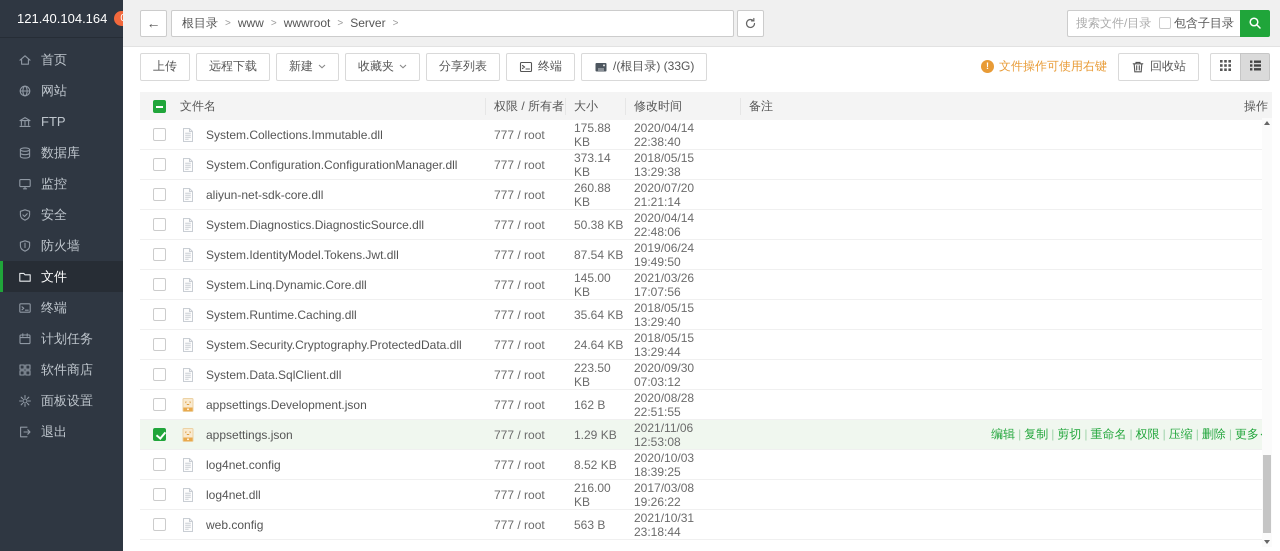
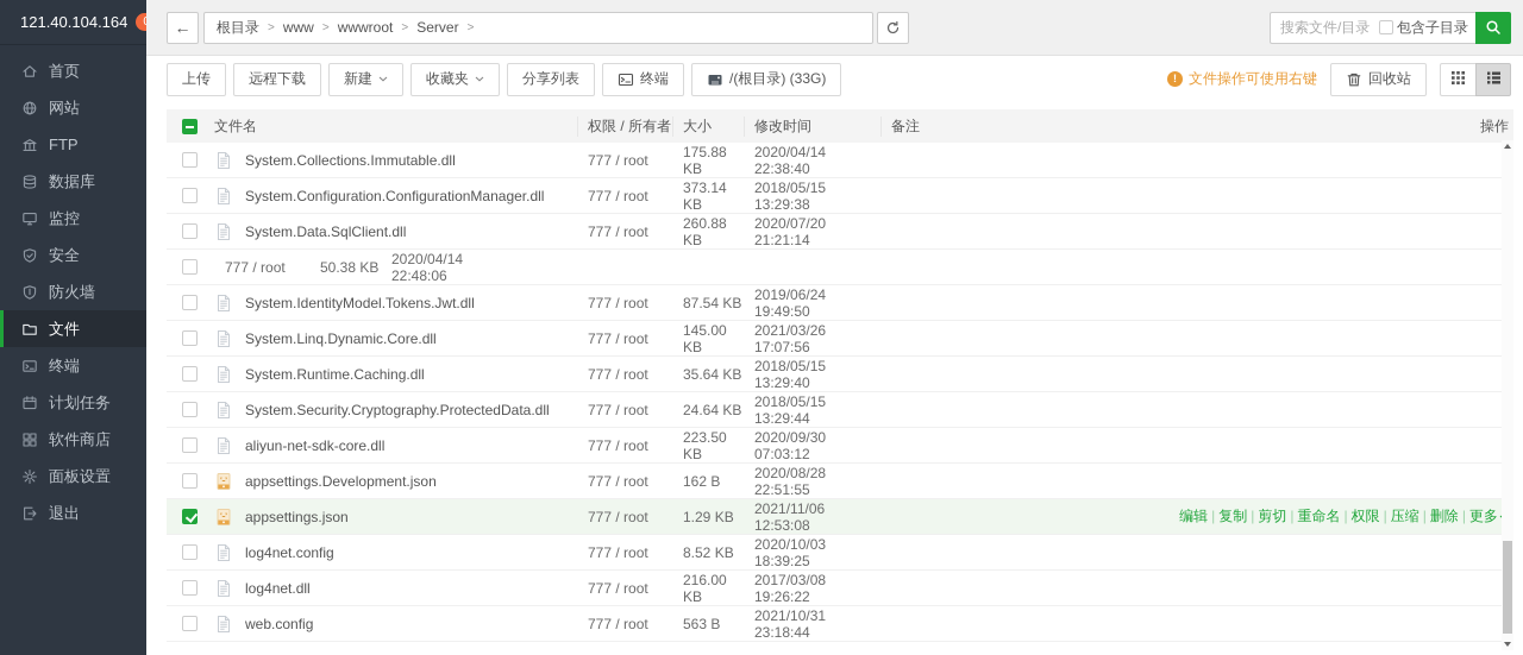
  121.40.104.164
  首页
  网站
  FTP
  数据库
  监控
  安全
  防火墙
  文件
  终端
  计划任务
  软件商店
  面板设置
  退出
  ←
  根目录
  >
  www
  >
  wwwroot
  >
  Server
  >
  搜索文件/目录
  包含子目录
  上传
  远程下载
  新建
  收藏夹
  分享列表
  终端
  /(根目录) (33G)
  文件操作可使用右键
  回收站
  文件名
  权限 / 所有者
  大小
  修改时间
  备注
  操作
  System.Collections.Immutable.dll
  777 / root
  175.88 KB
  2020/04/14 22:38:40
  System.Configuration.ConfigurationManager.dll
  777 / root
  373.14 KB
  2018/05/15 13:29:38
- aliyun-net-sdk-core.dll
+ System.Data.SqlClient.dll
  777 / root
  260.88 KB
  2020/07/20 21:21:14
- System.Diagnostics.DiagnosticSource.dll
  777 / root
  50.38 KB
  2020/04/14 22:48:06
  System.IdentityModel.Tokens.Jwt.dll
  777 / root
  87.54 KB
  2019/06/24 19:49:50
  System.Linq.Dynamic.Core.dll
  777 / root
  145.00 KB
  2021/03/26 17:07:56
  System.Runtime.Caching.dll
  777 / root
  35.64 KB
  2018/05/15 13:29:40
  System.Security.Cryptography.ProtectedData.dll
  777 / root
  24.64 KB
  2018/05/15 13:29:44
- System.Data.SqlClient.dll
+ aliyun-net-sdk-core.dll
  777 / root
  223.50 KB
  2020/09/30 07:03:12
  appsettings.Development.json
  777 / root
  162 B
  2020/08/28 22:51:55
  appsettings.json
  777 / root
  1.29 KB
  2021/11/06 12:53:08
  编辑 | 复制 | 剪切 | 重命名 | 权限 | 压缩 | 删除 | 更多
  log4net.config
  777 / root
  8.52 KB
  2020/10/03 18:39:25
  log4net.dll
  777 / root
  216.00 KB
  2017/03/08 19:26:22
  web.config
  777 / root
  563 B
  2021/10/31 23:18:44
